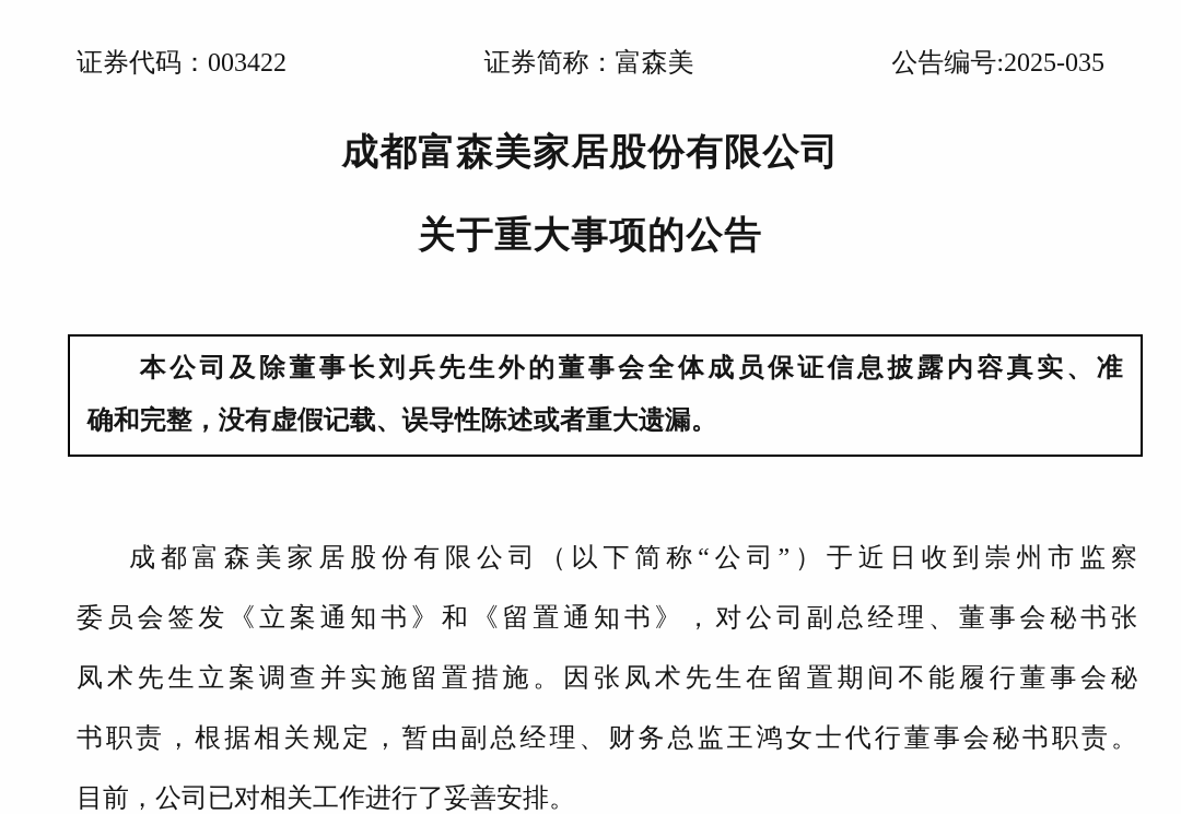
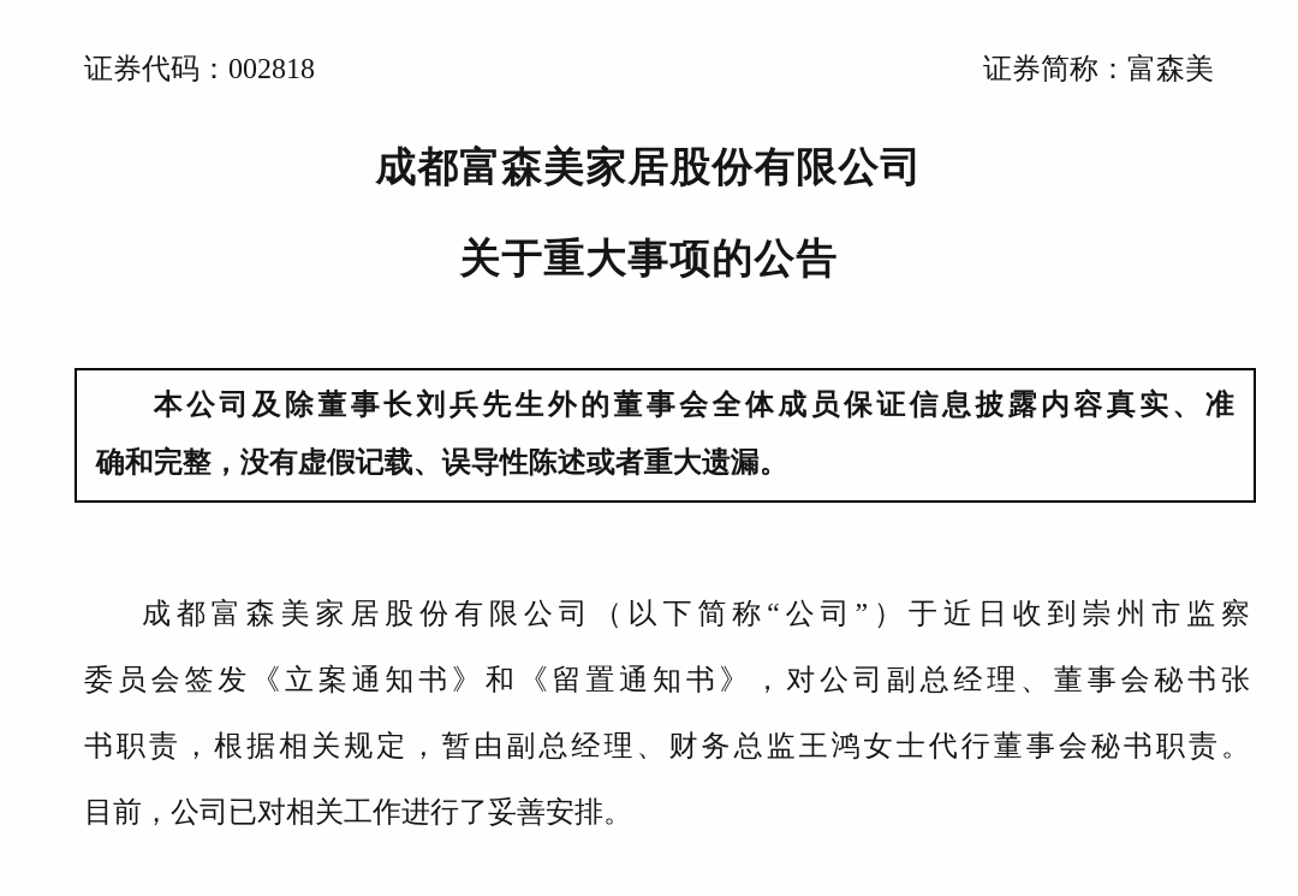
- 证券代码：003422
+ 证券代码：002818
  证券简称：富森美
- 公告编号:2025-035
  成都富森美家居股份有限公司
  关于重大事项的公告
  本公司及除董事长刘兵先生外的董事会全体成员保证信息披露内容真实、准
  确和完整，没有虚假记载、误导性陈述或者重大遗漏。
  成都富森美家居股份有限公司（以下简称“公司”）于近日收到崇州市监察
  委员会签发《立案通知书》和《留置通知书》，对公司副总经理、董事会秘书张
- 凤术先生立案调查并实施留置措施。因张凤术先生在留置期间不能履行董事会秘
  书职责，根据相关规定，暂由副总经理、财务总监王鸿女士代行董事会秘书职责。
  目前，公司已对相关工作进行了妥善安排。
